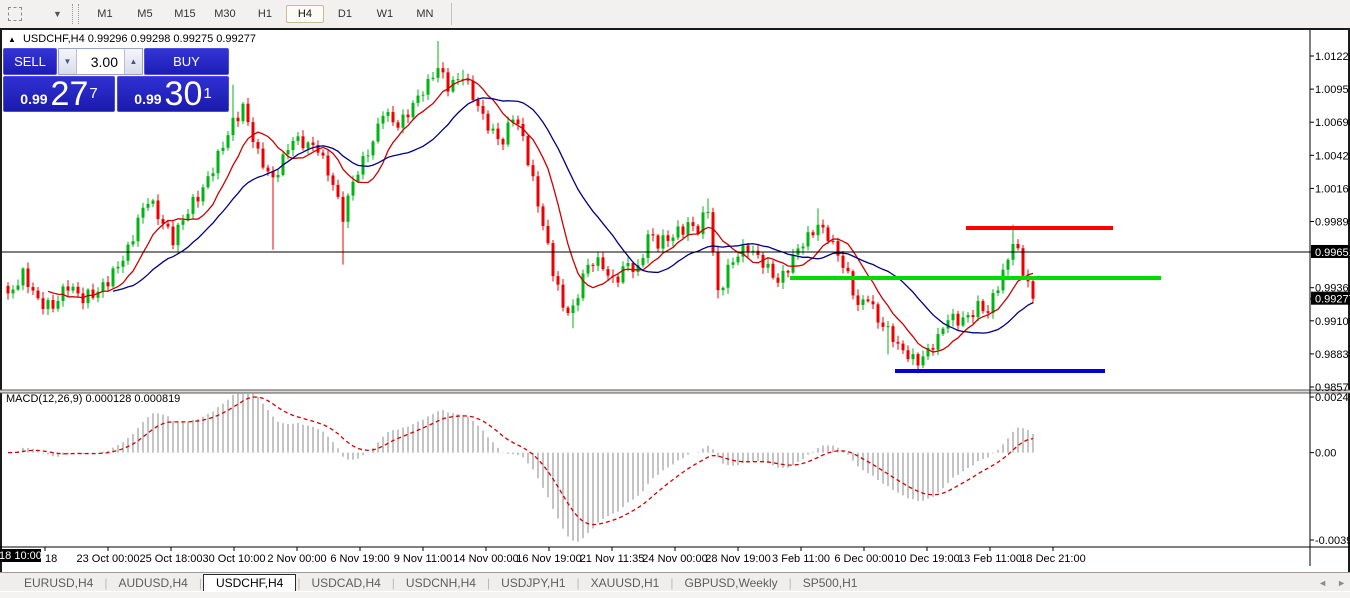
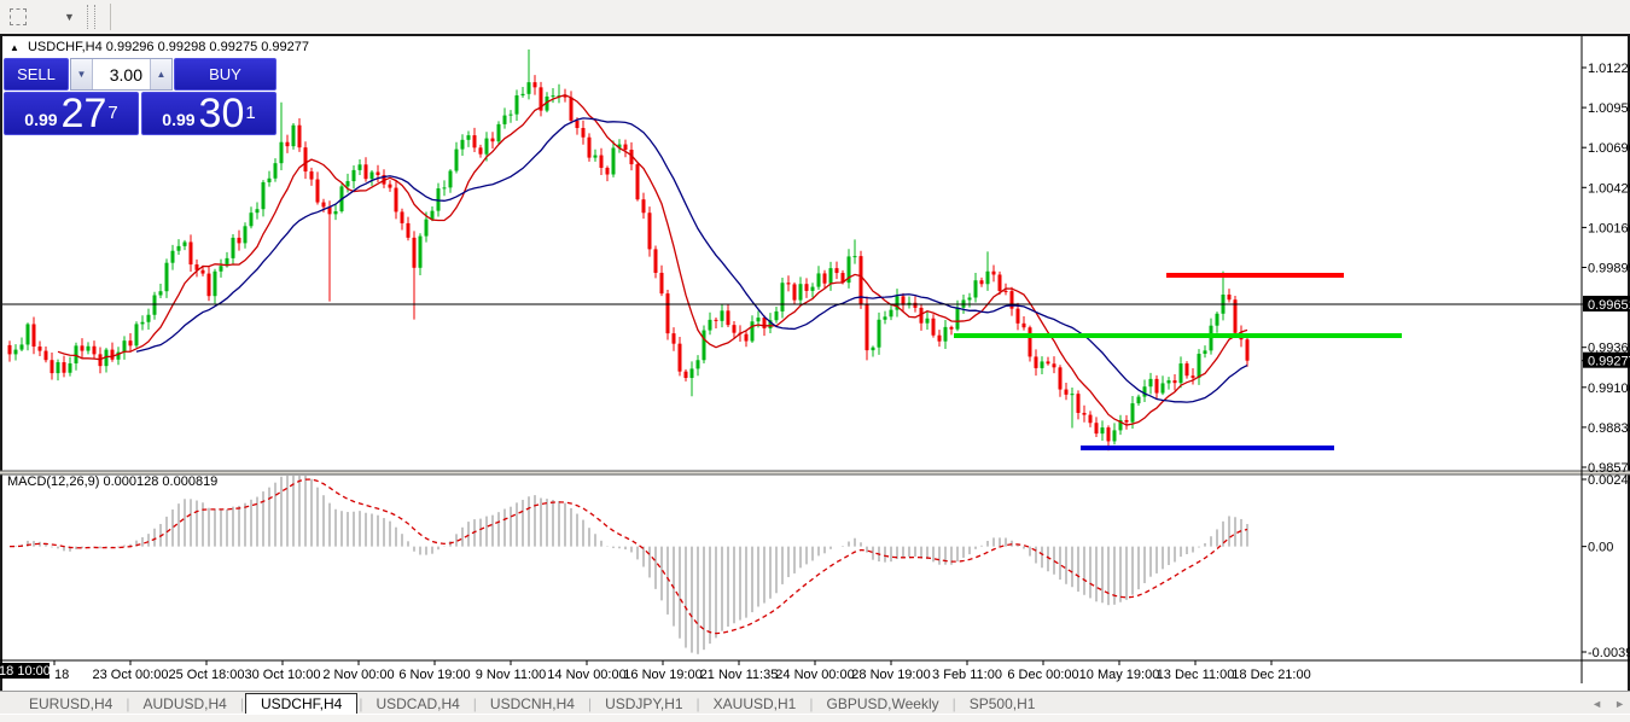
  ▼
- M1
- M5
- M15
- M30
- H1
- H4
- D1
- W1
- MN
  1.0122
  1.0095
  1.0069
  1.0042
  1.0016
  0.9989
  0.9965
  0.9936
  0.9927
  0.9910
  0.9883
  0.9857
  0.0024
  0.00
  -0.0039
  18
  23 Oct 00:00
  25 Oct 18:00
  30 Oct 10:00
  2 Nov 00:00
  6 Nov 19:00
  9 Nov 11:00
  14 Nov 00:00
  16 Nov 19:00
  21 Nov 11:35
  24 Nov 00:00
  28 Nov 19:00
  3 Feb 11:00
  6 Dec 00:00
- 10 Dec 19:00
+ 10 May 19:00
- 13 Feb 11:00
+ 13 Dec 11:00
  18 Dec 21:00
  18 10:00
  ▲ USDCHF,H4 0.99296 0.99298 0.99275 0.99277
  MACD(12,26,9) 0.000128 0.000819
  SELL
  ▼
  3.00
  ▲
  BUY
  0.99
  27
  7
  0.99
  30
  1
  EURUSD,H4
  |
  AUDUSD,H4
  |
  USDCHF,H4
  |
  USDCAD,H4
  |
  USDCNH,H4
  |
  USDJPY,H1
  |
  XAUUSD,H1
  |
  GBPUSD,Weekly
  |
  SP500,H1
  ◄
  ►
